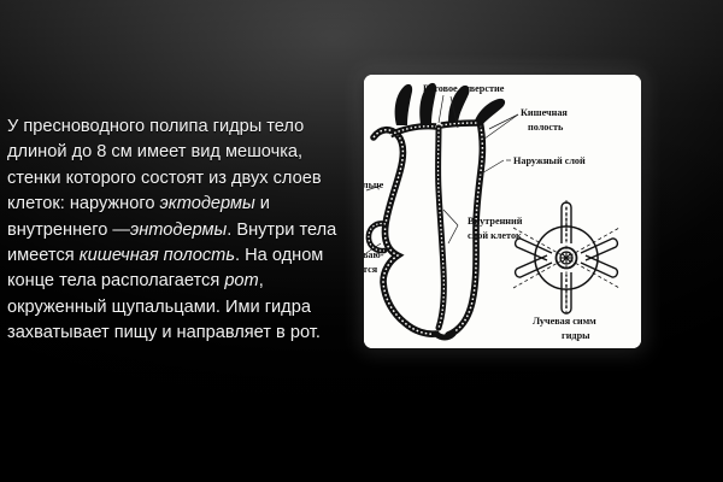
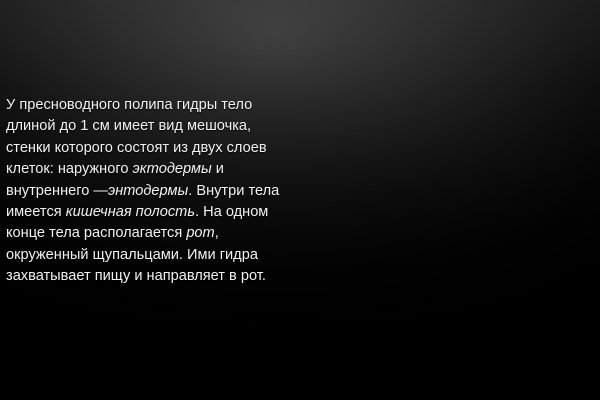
- У пресноводного полипа гидры тело длиной до 8 см имеет вид мешочка, стенки которого состоят из двух слоев клеток: наружного эктодермы и внутреннего —энтодермы. Внутри тела имеется кишечная полость. На одном конце тела располагается рот, окруженный щупальцами. Ими гидра захватывает пищу и направляет в рот.
+ У пресноводного полипа гидры тело длиной до 1 см имеет вид мешочка, стенки которого состоят из двух слоев клеток: наружного эктодермы и внутреннего —энтодермы. Внутри тела имеется кишечная полость. На одном конце тела располагается рот, окруженный щупальцами. Ими гидра захватывает пищу и направляет в рот.
- Ротовое отверстие
- Кишечная
- полость
- Наружный слой
- Внутренний
- слой клеток
- льце
- ваю-
- тся
- Лучевая симм
- гидры
